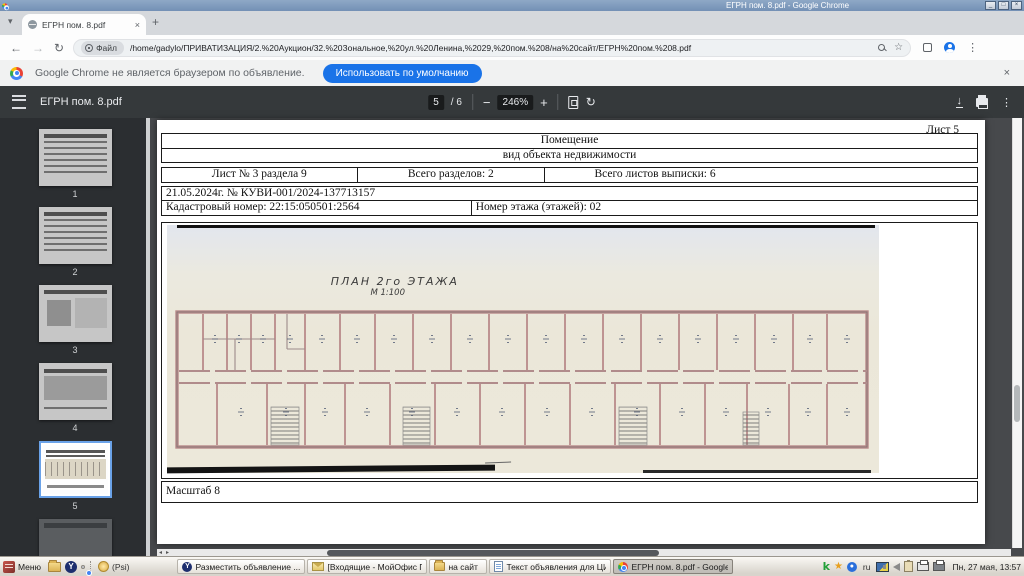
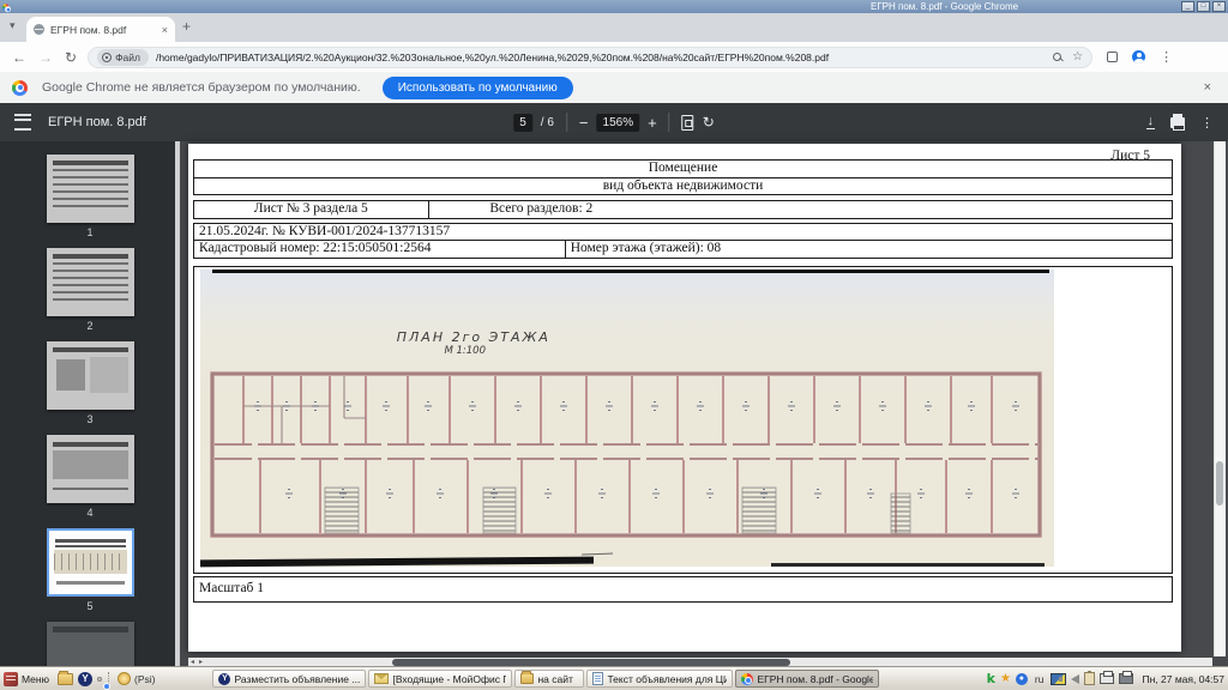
  ЕГРН пом. 8.pdf - Google Chrome
  ▾
  ЕГРН пом. 8.pdf
  ×
  +
  ←
  →
  ↻
  Файл
  /home/gadylo/ПРИВАТИЗАЦИЯ/2.%20Аукцион/32.%20Зональное,%20ул.%20Ленина,%2029,%20пом.%208/на%20сайт/ЕГРН%20пом.%208.pdf
  ☆
  ⋮
- Google Chrome не является браузером по объявление.
+ Google Chrome не является браузером по умолчанию.
  Использовать по умолчанию
  ×
  ЕГРН пом. 8.pdf
  5
  / 6
  −
- 246%
+ 156%
  +
  ↻
  ↓
  ⋮
  1
  2
  3
  4
  5
  Лист 5
  Помещение
  вид объекта недвижимости
- Лист № 3 раздела 9
+ Лист № 3 раздела 5
  Всего разделов: 2
- Всего листов выписки: 6
  21.05.2024г. № КУВИ-001/2024-137713157
  Кадастровый номер: 22:15:050501:2564
- Номер этажа (этажей): 02
+ Номер этажа (этажей): 08
  ПЛАН 2го ЭТАЖА
  М 1:100
- Масштаб 8
+ Масштаб 1
  Меню
  Y
  (Psi)
  Разместить объявление ...
  [Входящие - МойОфис П
  на сайт
  Текст объявления для ЦИ
  ЕГРН пом. 8.pdf - Google
  k
  ★
  ru
- Пн, 27 мая, 13:57
+ Пн, 27 мая, 04:57
